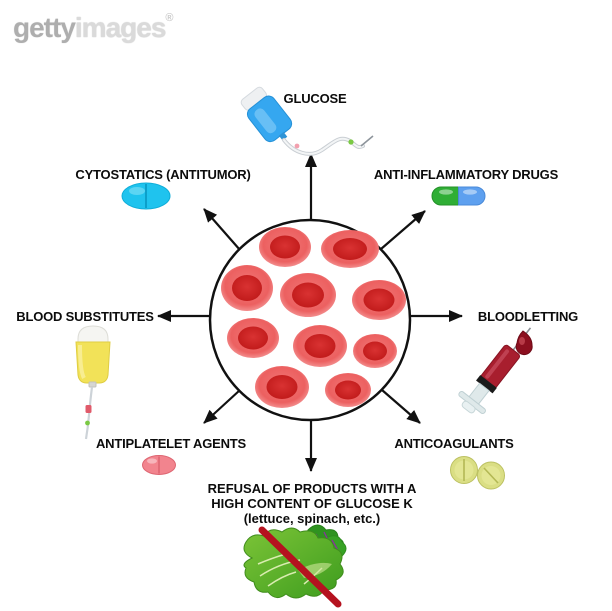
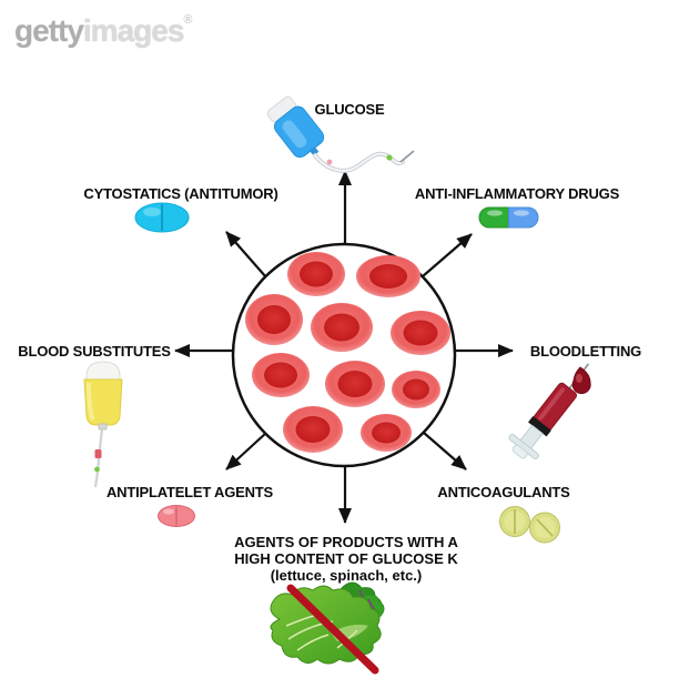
  gettyimages®
  GLUCOSE
  CYTOSTATICS (ANTITUMOR)
  ANTI-INFLAMMATORY DRUGS
  BLOOD SUBSTITUTES
  BLOODLETTING
  ANTIPLATELET AGENTS
  ANTICOAGULANTS
- REFUSAL OF PRODUCTS WITH A
+ AGENTS OF PRODUCTS WITH A
  HIGH CONTENT OF GLUCOSE K
  (lettuce, spinach, etc.)
